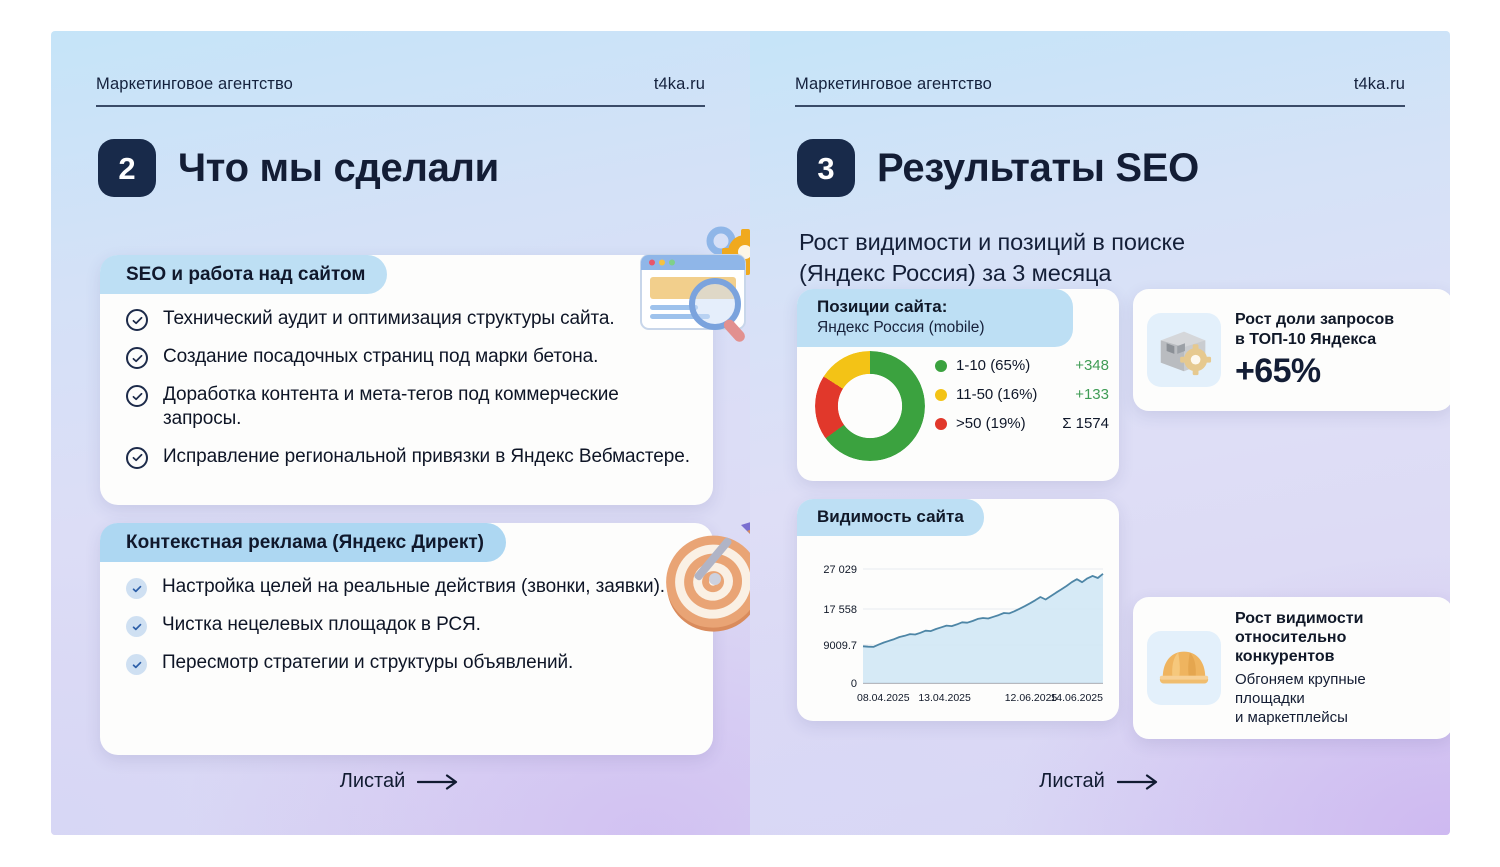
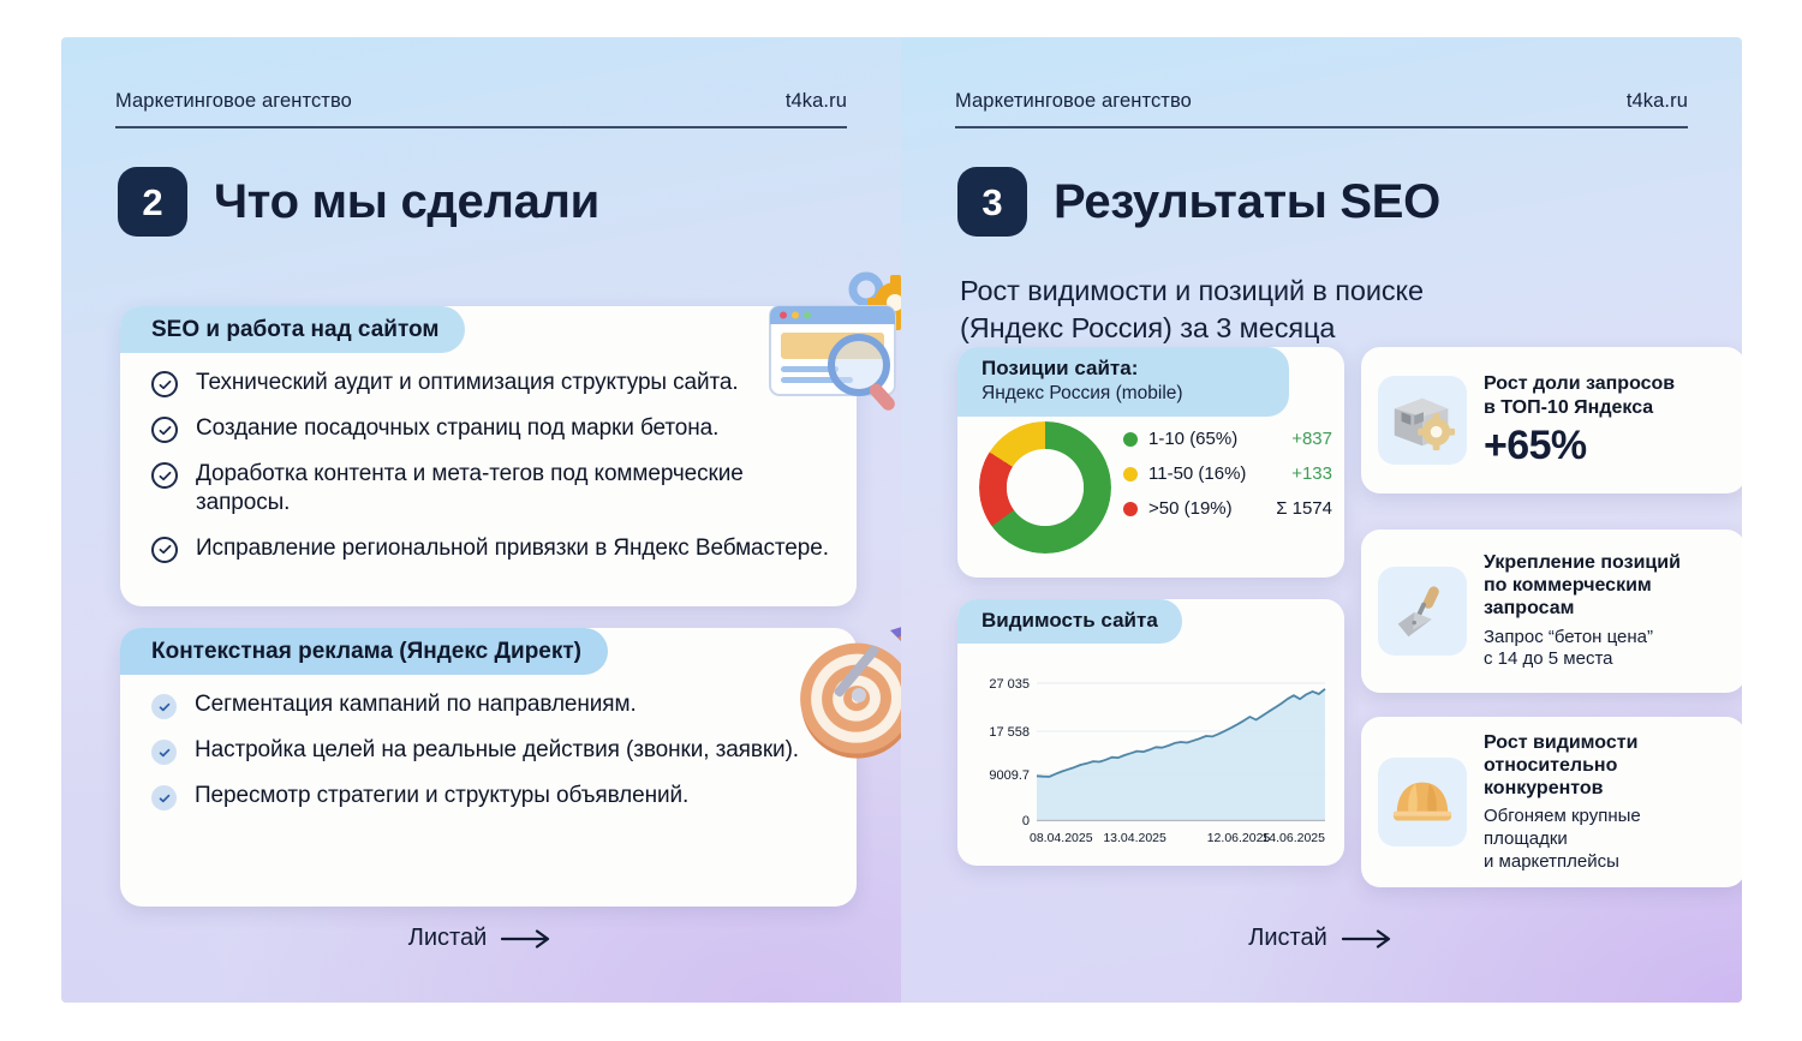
  Маркетинговое агентство
  t4ka.ru
  2
  Что мы сделали
  SEO и работа над сайтом
  Технический аудит и оптимизация структуры сайта.
  Создание посадочных страниц под марки бетона.
  Доработка контента и мета-тегов под коммерческие запросы.
  Исправление региональной привязки в Яндекс Вебмастере.
  Контекстная реклама (Яндекс Директ)
+ Сегментация кампаний по направлениям.
  Настройка целей на реальные действия (звонки, заявки).
- Чистка нецелевых площадок в РСЯ.
  Пересмотр стратегии и структуры объявлений.
  Листай
  Маркетинговое агентство
  t4ka.ru
  3
  Результаты SEO
  Рост видимости и позиций в поиске
  (Яндекс Россия) за 3 месяца
  Позиции сайта:
  Яндекс Россия (mobile)
  1-10 (65%)
- +348
+ +837
  11-50 (16%)
  +133
  >50 (19%)
  Σ 1574
  Видимость сайта
- 27 029
+ 27 035
  17 558
  9009.7
  0
  08.04.2025
  13.04.2025
  12.06.2025
  14.06.2025
  Рост доли запросов
  в ТОП-10 Яндекса
  +65%
+ Укрепление позиций
+ по коммерческим
+ запросам
+ Запрос “бетон цена”
+ с 14 до 5 места
  Рост видимости
  относительно
  конкурентов
  Обгоняем крупные
  площадки
  и маркетплейсы
  Листай
